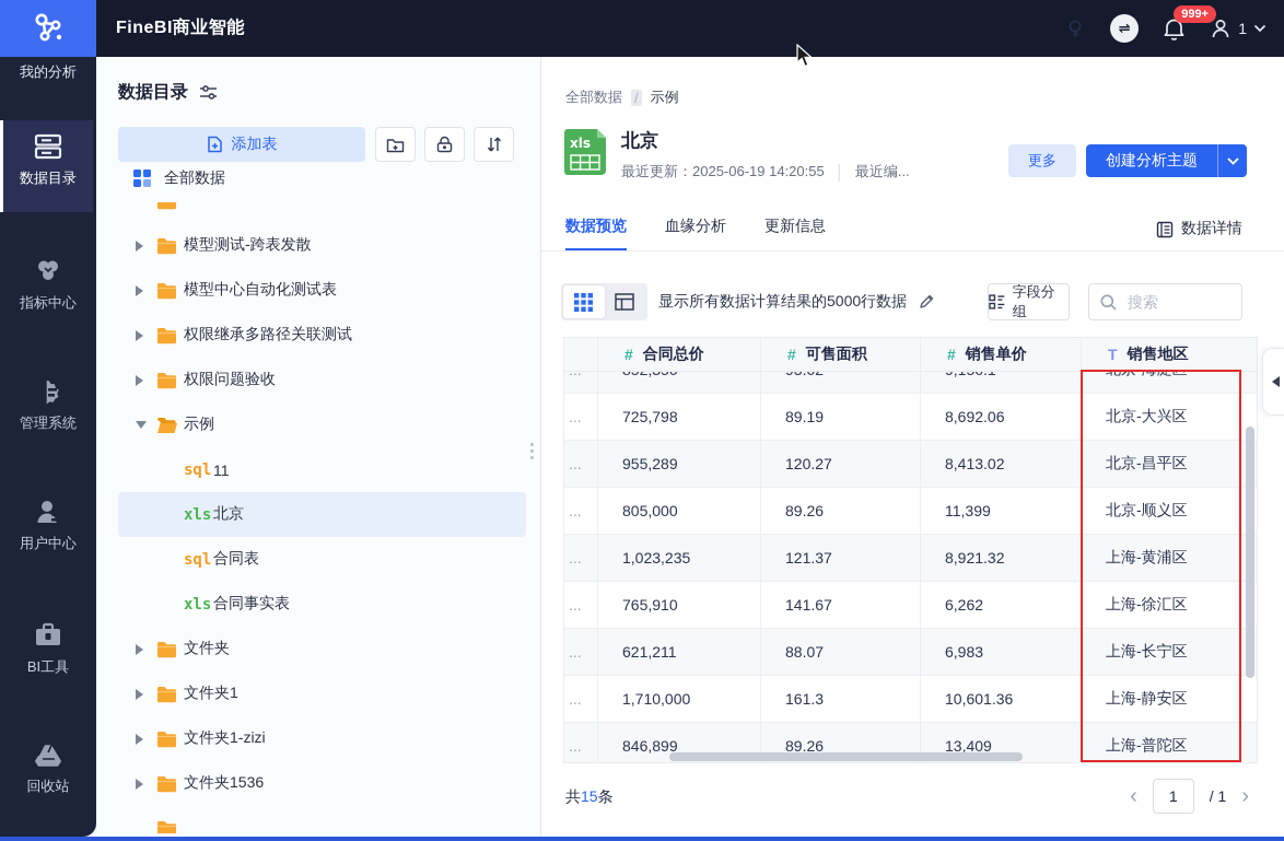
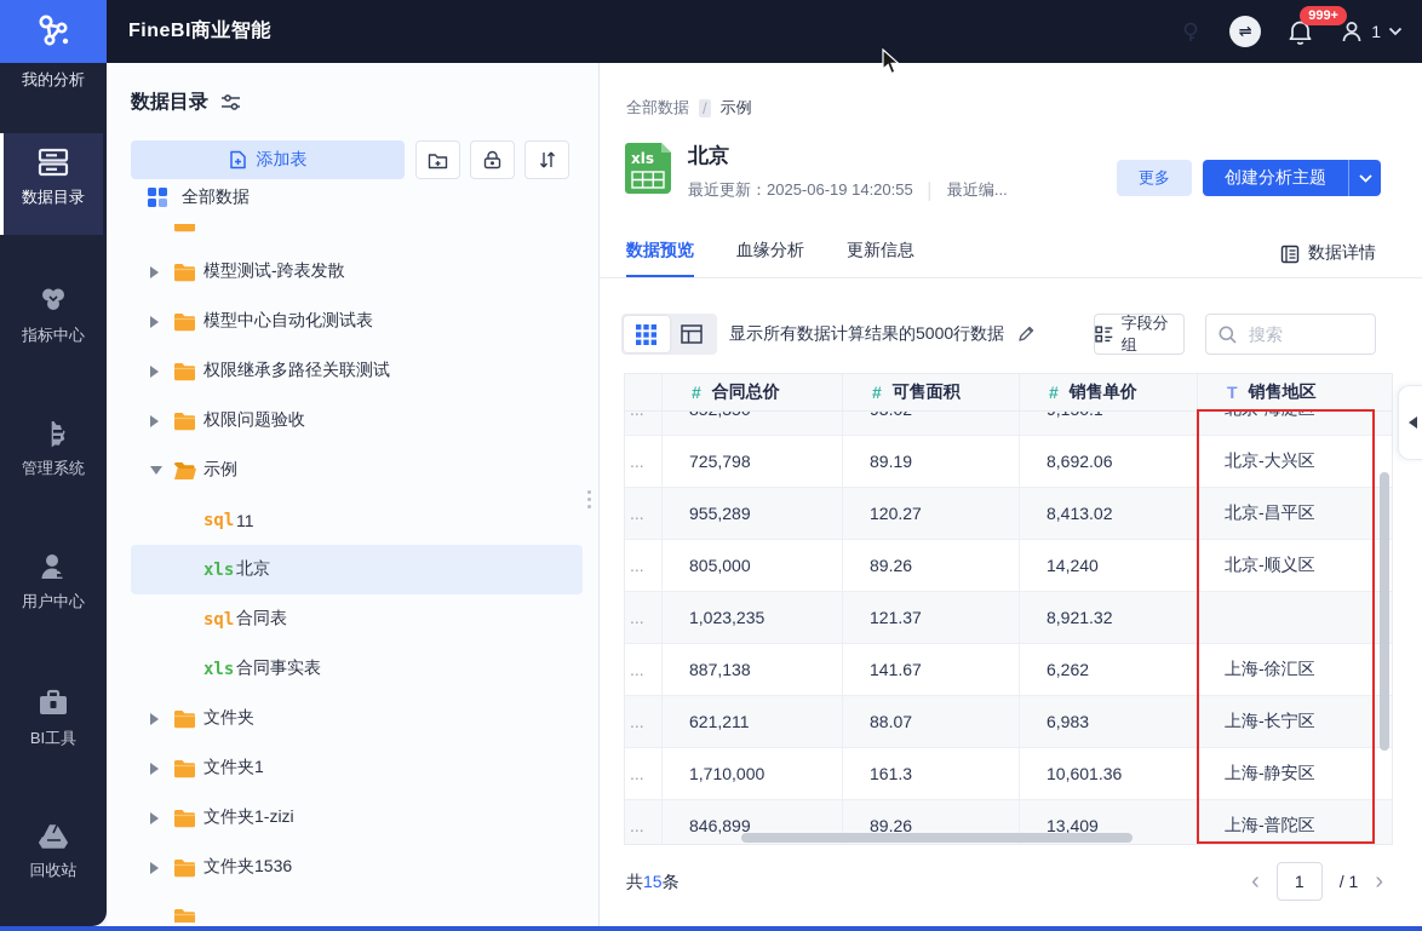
  FineBI商业智能
  ⇌
  999+
  1
  我的分析
  数据目录
  指标中心
  管理系统
  用户中心
  BI工具
  回收站
  数据目录
  添加表
  全部数据
  模型测试-跨表发散
  模型中心自动化测试表
  权限继承多路径关联测试
  权限问题验收
  示例
  sql
  11
  xls
  北京
  sql
  合同表
  xls
  合同事实表
  文件夹
  文件夹1
  文件夹1-zizi
  文件夹1536
  全部数据
  /
  示例
  xls
  北京
  最近更新：2025-06-19 14:20:55
  │
  最近编...
  更多
  创建分析主题
  数据预览
  血缘分析
  更新信息
  数据详情
  显示所有数据计算结果的5000行数据
  字段分组
  搜索
  #
  合同总价
  #
  可售面积
  #
  销售单价
  T
  销售地区
  ...
  725,798
  89.19
  8,692.06
  北京-大兴区
  ...
  955,289
  120.27
  8,413.02
  北京-昌平区
  ...
  805,000
  89.26
- 11,399
+ 14,240
  北京-顺义区
  ...
  1,023,235
  121.37
  8,921.32
- 上海-黄浦区
  ...
- 765,910
+ 887,138
  141.67
  6,262
  上海-徐汇区
  ...
  621,211
  88.07
  6,983
  上海-长宁区
  ...
  1,710,000
  161.3
  10,601.36
  上海-静安区
  ...
  846,899
  89.26
  13,409
  上海-普陀区
  共15条
  ‹
  1
  / 1
  ›
